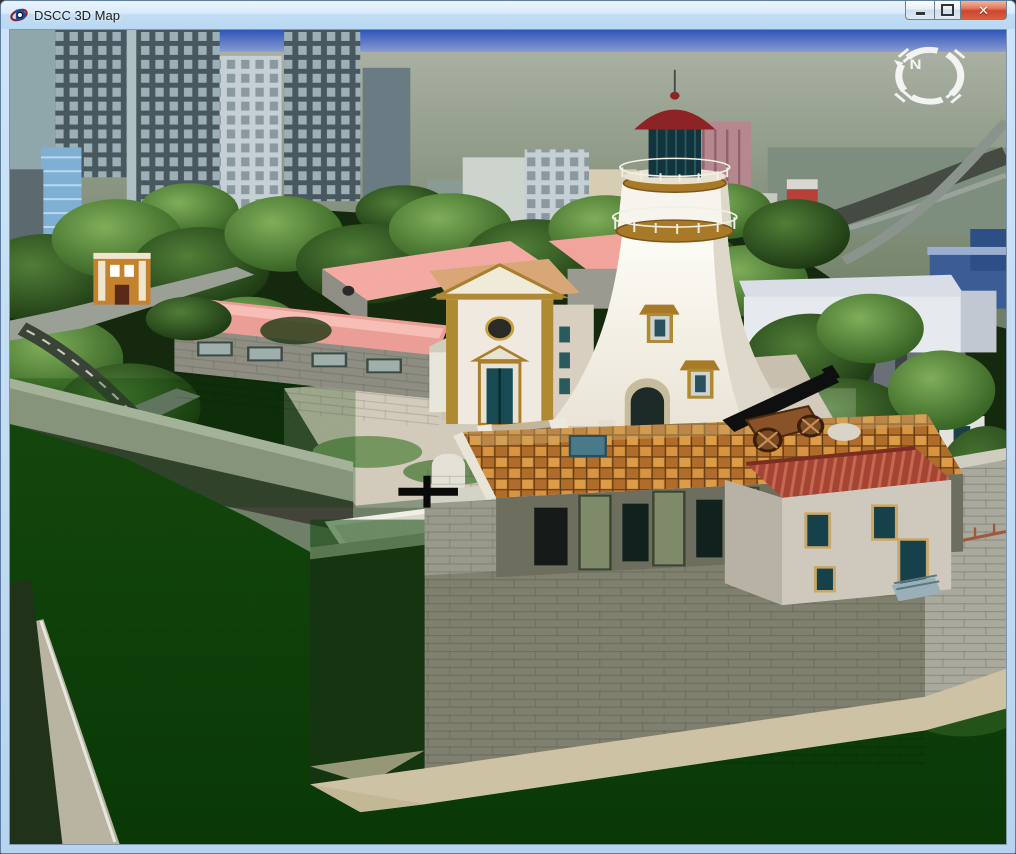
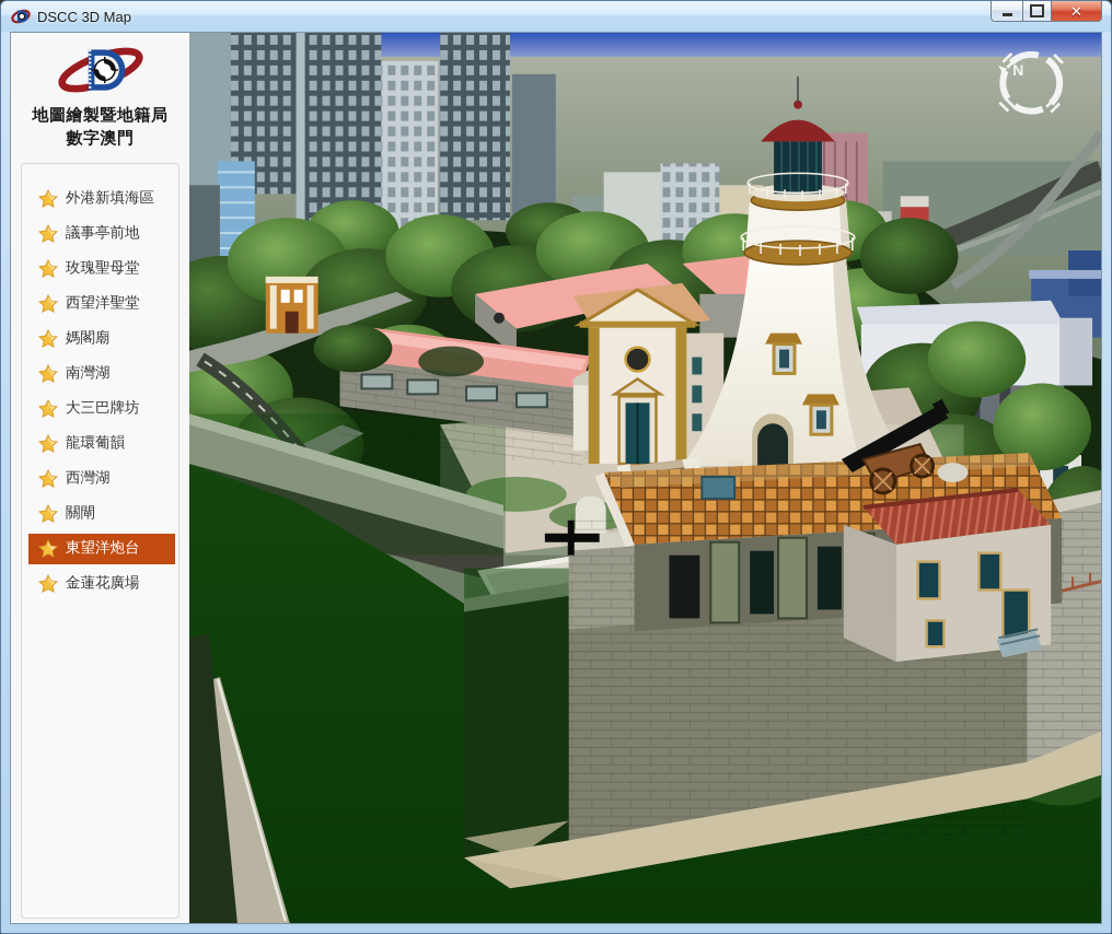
  DSCC 3D Map
  ✕
+ 地圖繪製暨地籍局
+ 數字澳門
+ 外港新填海區
+ 議事亭前地
+ 玫瑰聖母堂
+ 西望洋聖堂
+ 媽閣廟
+ 南灣湖
+ 大三巴牌坊
+ 龍環葡韻
+ 西灣湖
+ 關閘
+ 東望洋炮台
+ 金蓮花廣場
  N
